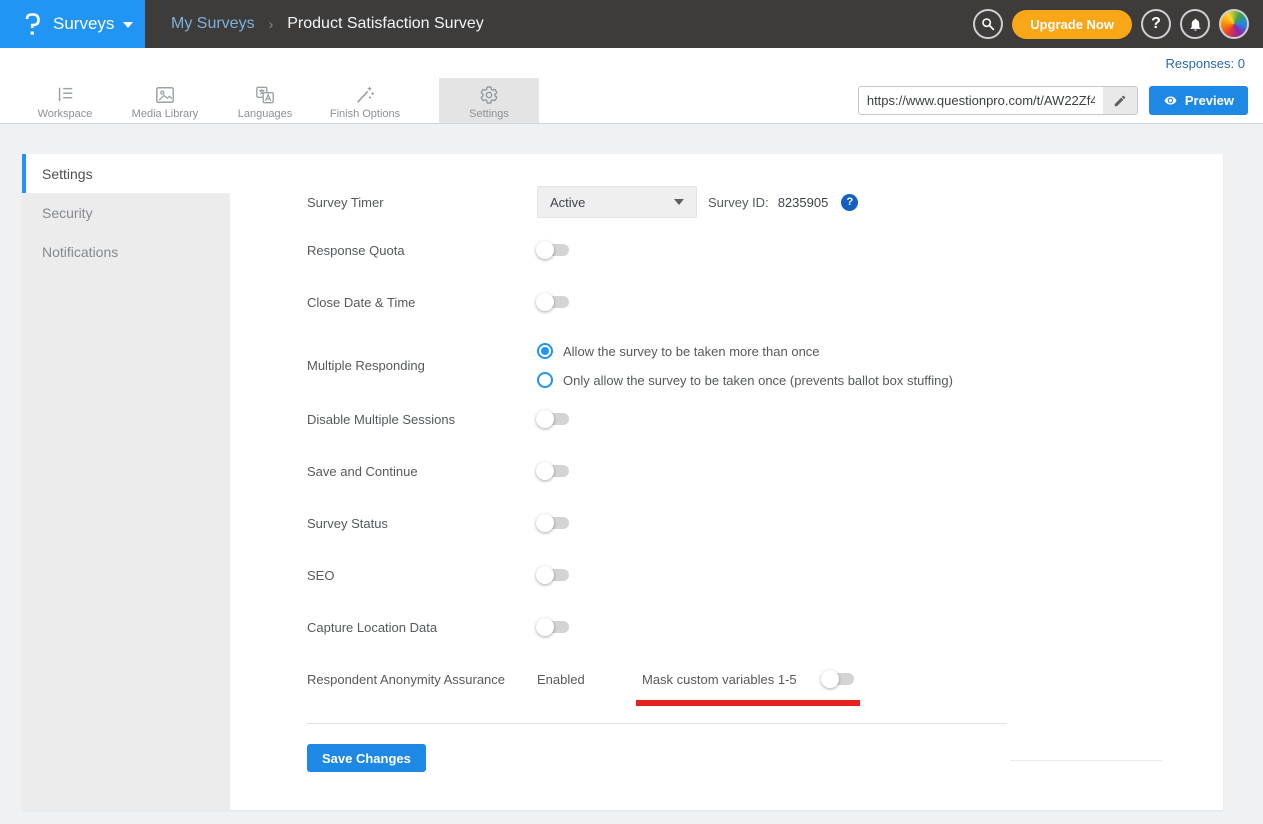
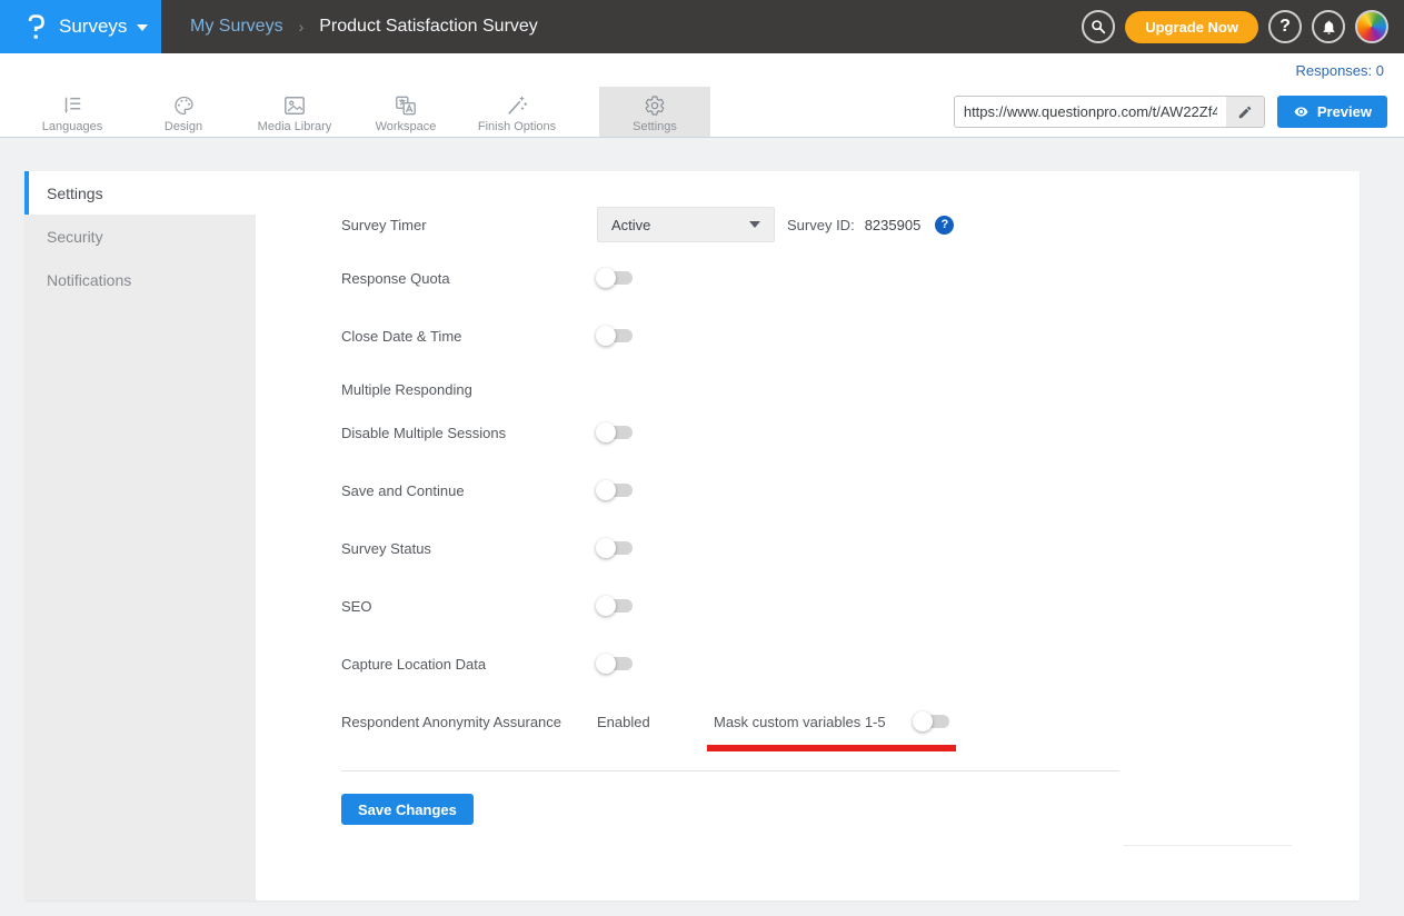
  Surveys
  My Surveys
  ›
  Product Satisfaction Survey
  Upgrade Now
  ?
  Responses: 0
- Workspace
+ Languages
+ Design
  Media Library
- Languages
+ Workspace
  Finish Options
  Settings
  https://www.questionpro.com/t/AW22Zf4
  Preview
  Settings
  Security
  Notifications
  Survey Timer
  Active
  Survey ID:
  8235905
  ?
  Response Quota
  Close Date & Time
  Multiple Responding
- Allow the survey to be taken more than once
- Only allow the survey to be taken once (prevents ballot box stuffing)
  Disable Multiple Sessions
  Save and Continue
  Survey Status
  SEO
  Capture Location Data
  Respondent Anonymity Assurance
  Enabled
  Mask custom variables 1-5
  Save Changes
